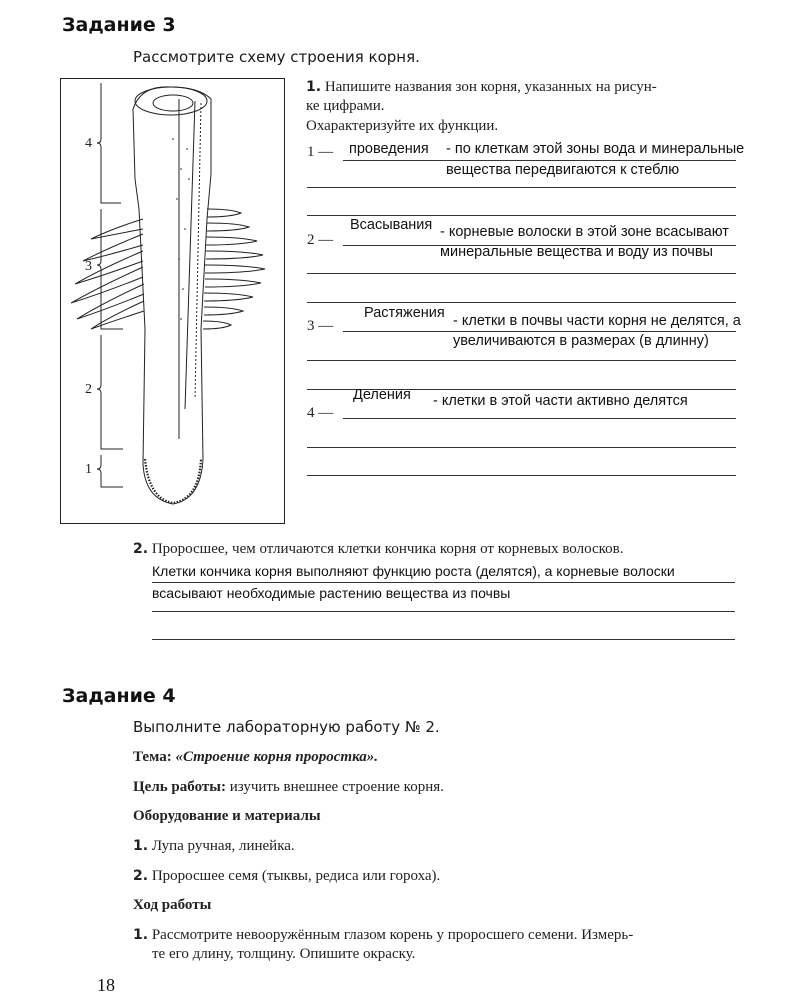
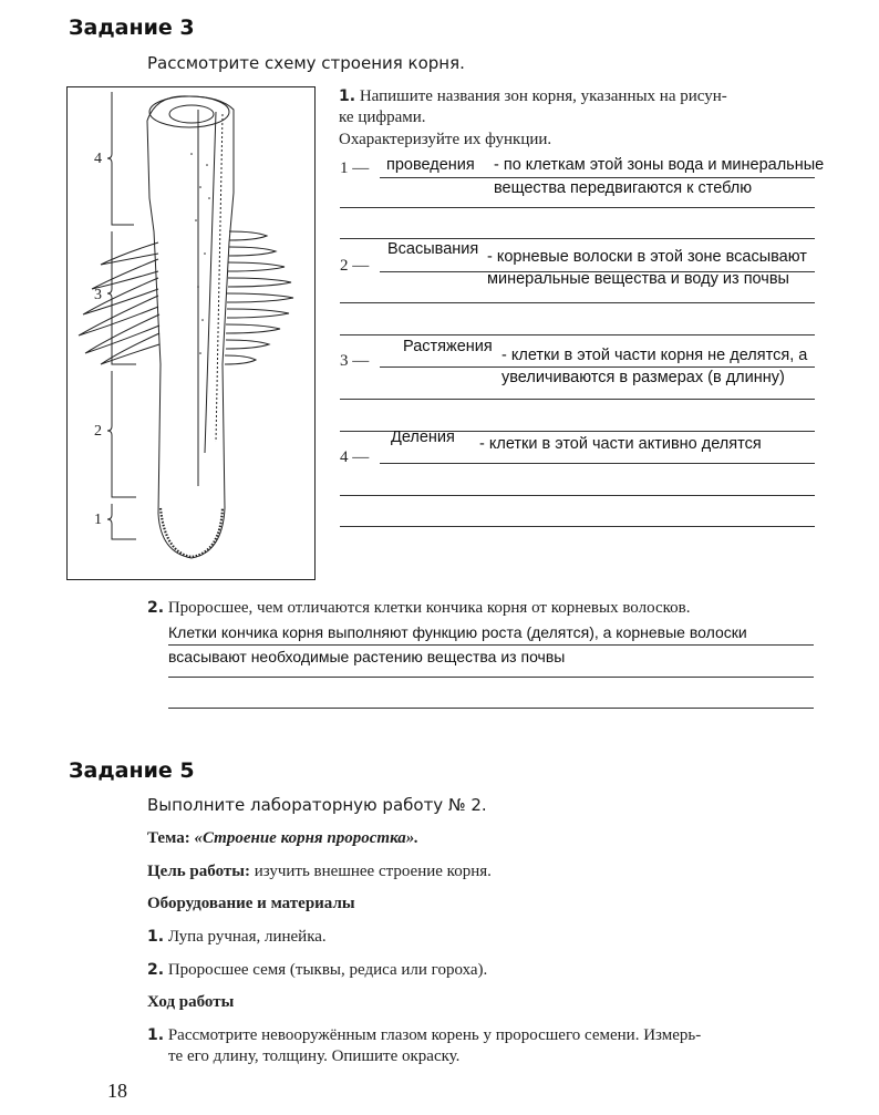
  Задание 3
  Рассмотрите схему строения корня.
  4
  3
  2
  1
  1. Напишите названия зон корня, указанных на рисун-
  ке цифрами.
  Охарактеризуйте их функции.
  1 —
  проведения
  - по клеткам этой зоны вода и минеральные
  вещества передвигаются к стеблю
  2 —
  Всасывания
  - корневые волоски в этой зоне всасывают
  минеральные вещества и воду из почвы
  3 —
  Растяжения
- - клетки в почвы части корня не делятся, а
+ - клетки в этой части корня не делятся, а
  увеличиваются в размерах (в длинну)
  4 —
  Деления
  - клетки в этой части активно делятся
  2. Проросшее, чем отличаются клетки кончика корня от корневых волосков.
  Клетки кончика корня выполняют функцию роста (делятся), а корневые волоски
  всасывают необходимые растению вещества из почвы
- Задание 4
+ Задание 5
  Выполните лабораторную работу № 2.
  Тема: «Строение корня проростка».
  Цель работы: изучить внешнее строение корня.
  Оборудование и материалы
  1. Лупа ручная, линейка.
  2. Проросшее семя (тыквы, редиса или гороха).
  Ход работы
  1. Рассмотрите невооружённым глазом корень у проросшего семени. Измерь-
  те его длину, толщину. Опишите окраску.
  18
